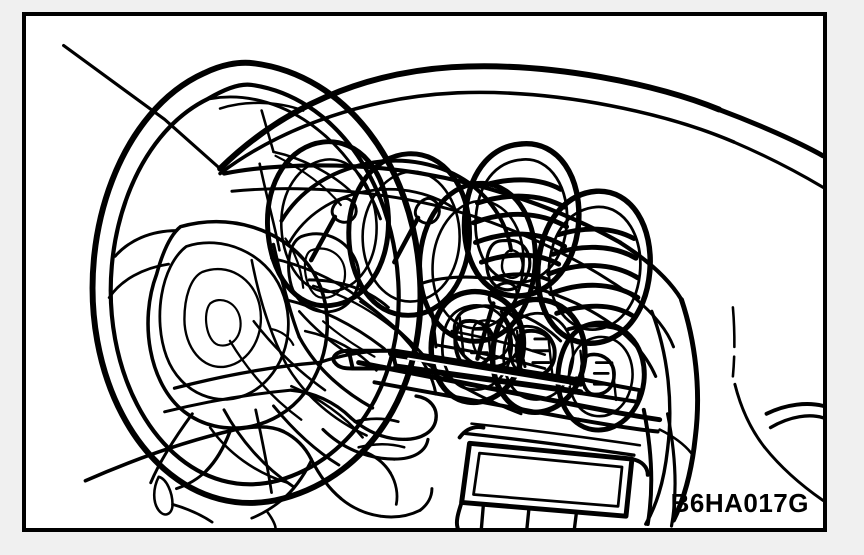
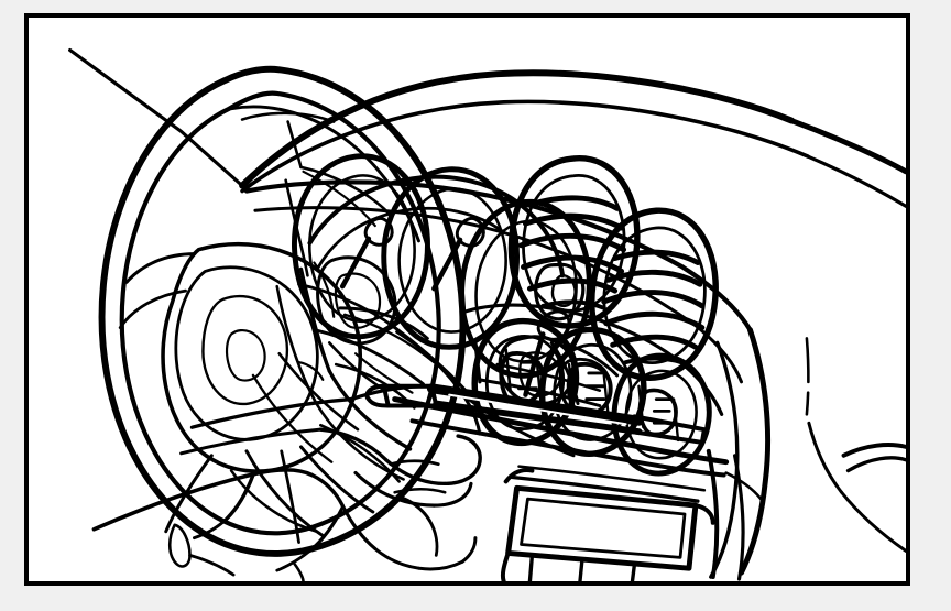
- B6HA017G
